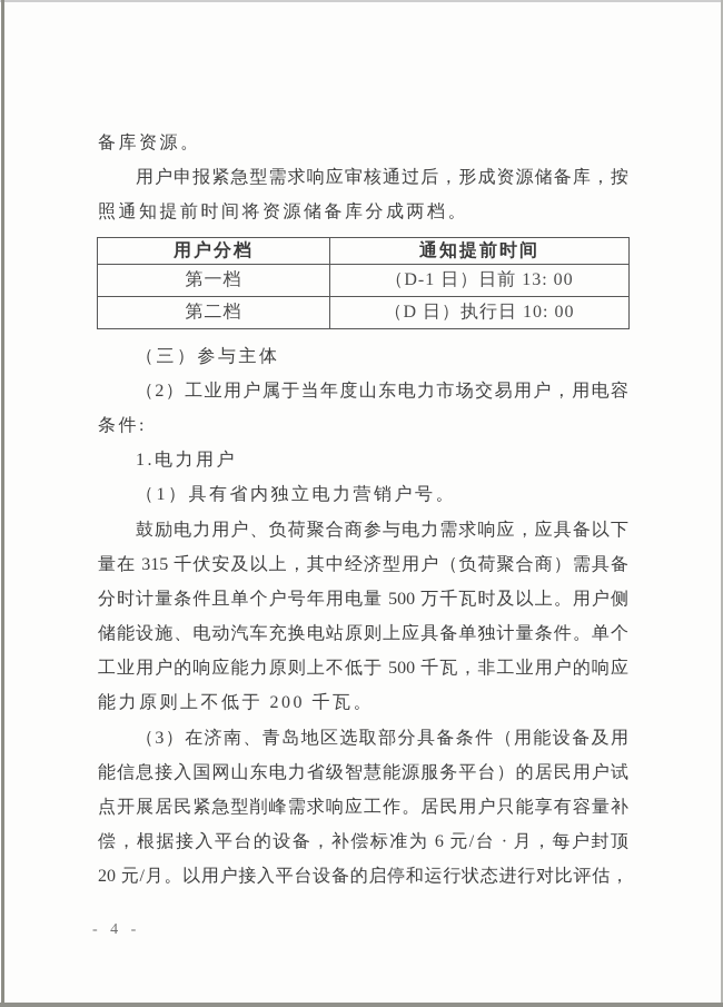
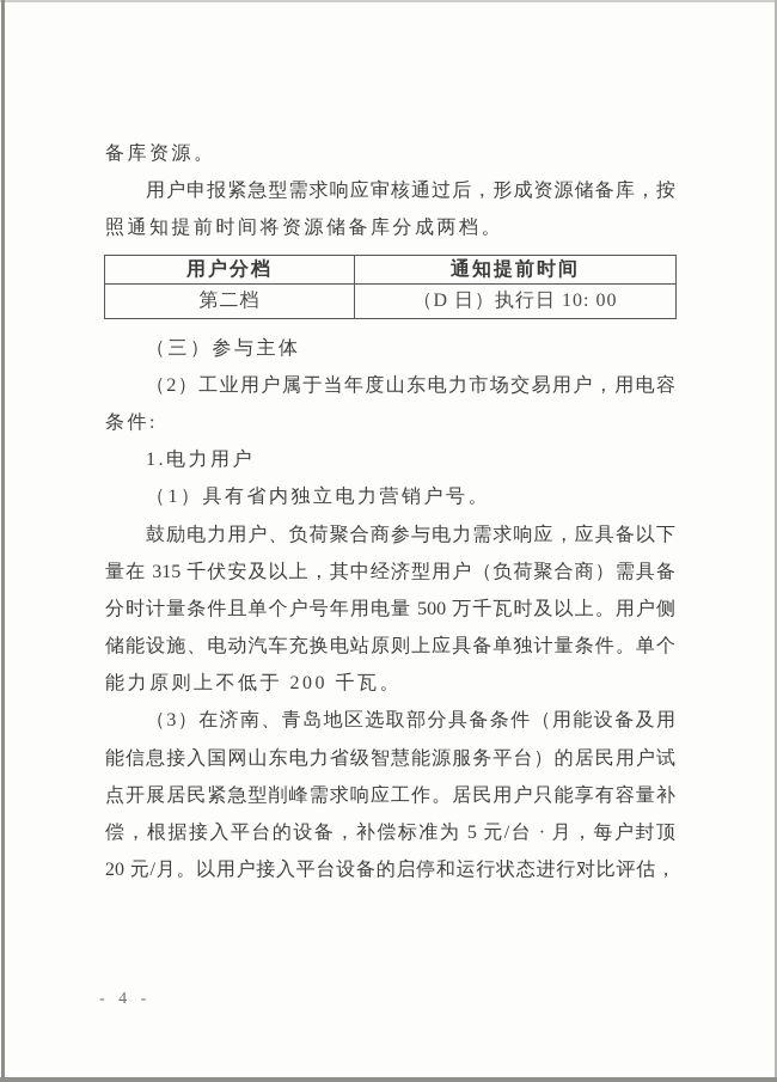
  备库资源。
  用户申报紧急型需求响应审核通过后，形成资源储备库，按
  照通知提前时间将资源储备库分成两档。
  用户分档	通知提前时间
- 第一档	（D-1 日）日前 13: 00
  第二档	（D 日）执行日 10: 00
  （三）参与主体
  （2）工业用户属于当年度山东电力市场交易用户，用电容
  条件:
  1.电力用户
  （1）具有省内独立电力营销户号。
  鼓励电力用户、负荷聚合商参与电力需求响应，应具备以下
  量在 315 千伏安及以上，其中经济型用户（负荷聚合商）需具备
  分时计量条件且单个户号年用电量 500 万千瓦时及以上。用户侧
  储能设施、电动汽车充换电站原则上应具备单独计量条件。单个
- 工业用户的响应能力原则上不低于 500 千瓦，非工业用户的响应
  能力原则上不低于 200 千瓦。
  （3）在济南、青岛地区选取部分具备条件（用能设备及用
  能信息接入国网山东电力省级智慧能源服务平台）的居民用户试
  点开展居民紧急型削峰需求响应工作。居民用户只能享有容量补
- 偿，根据接入平台的设备，补偿标准为 6 元/台 · 月，每户封顶
+ 偿，根据接入平台的设备，补偿标准为 5 元/台 · 月，每户封顶
  20 元/月。以用户接入平台设备的启停和运行状态进行对比评估，
  - 4 -
